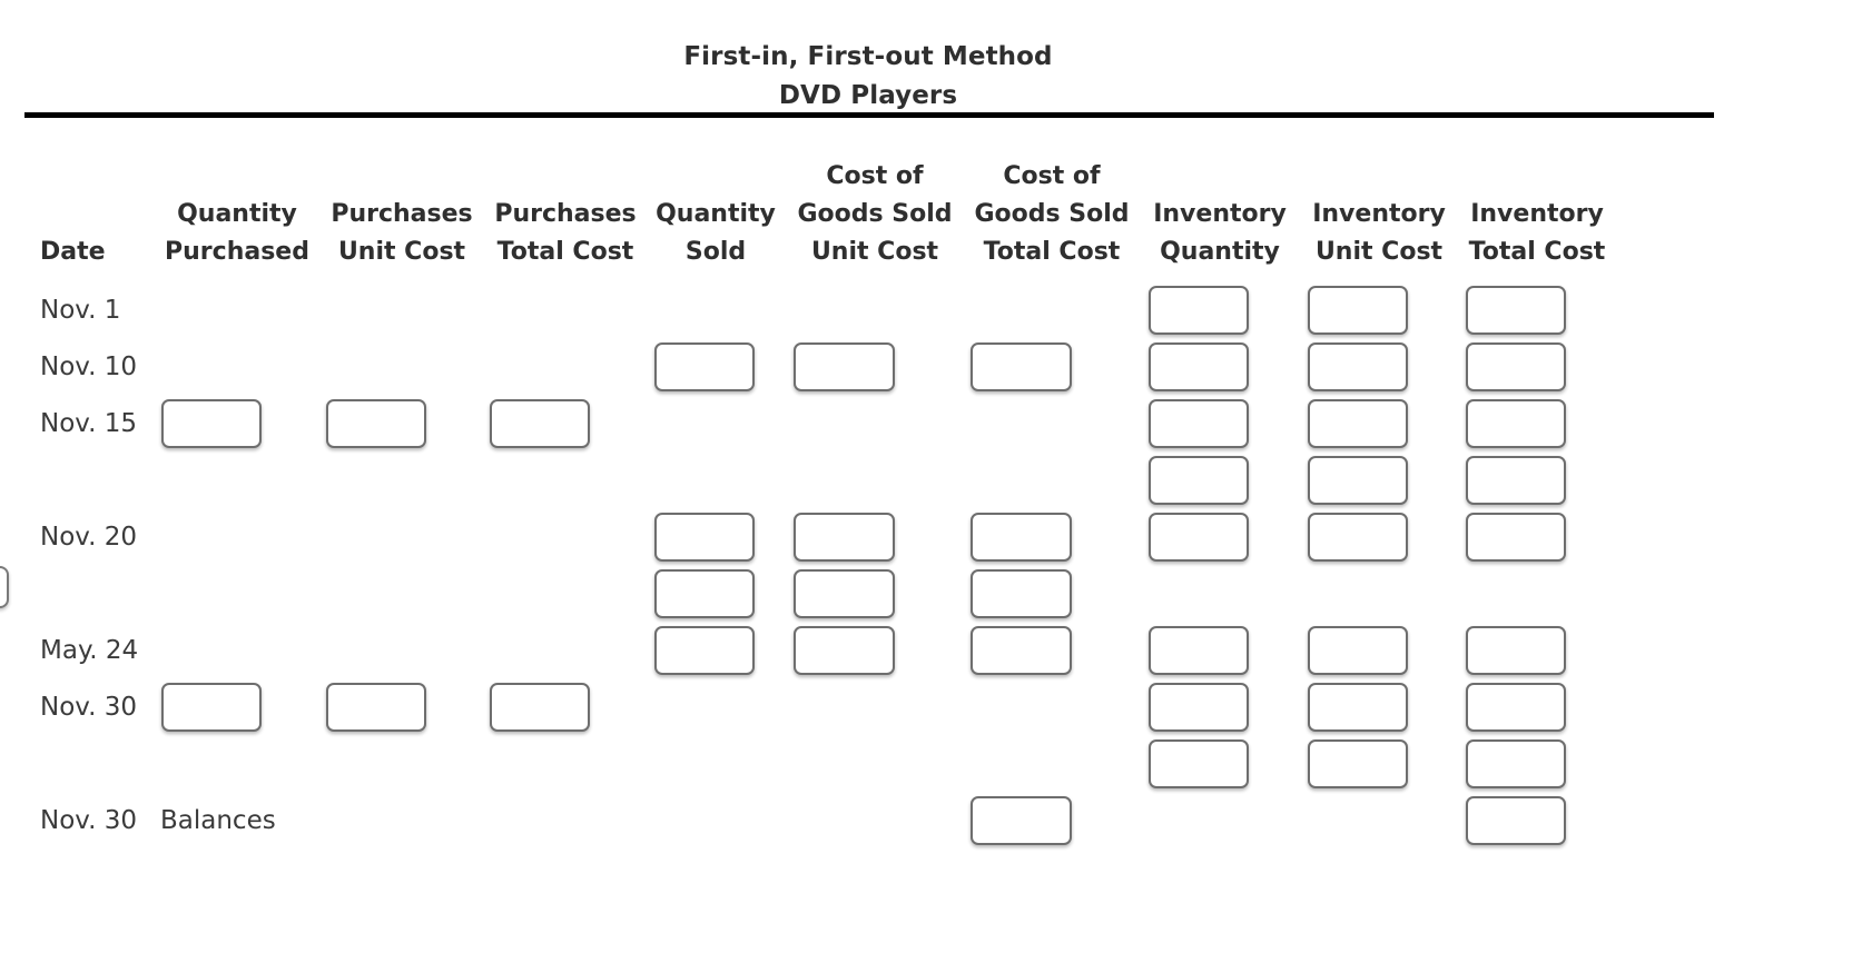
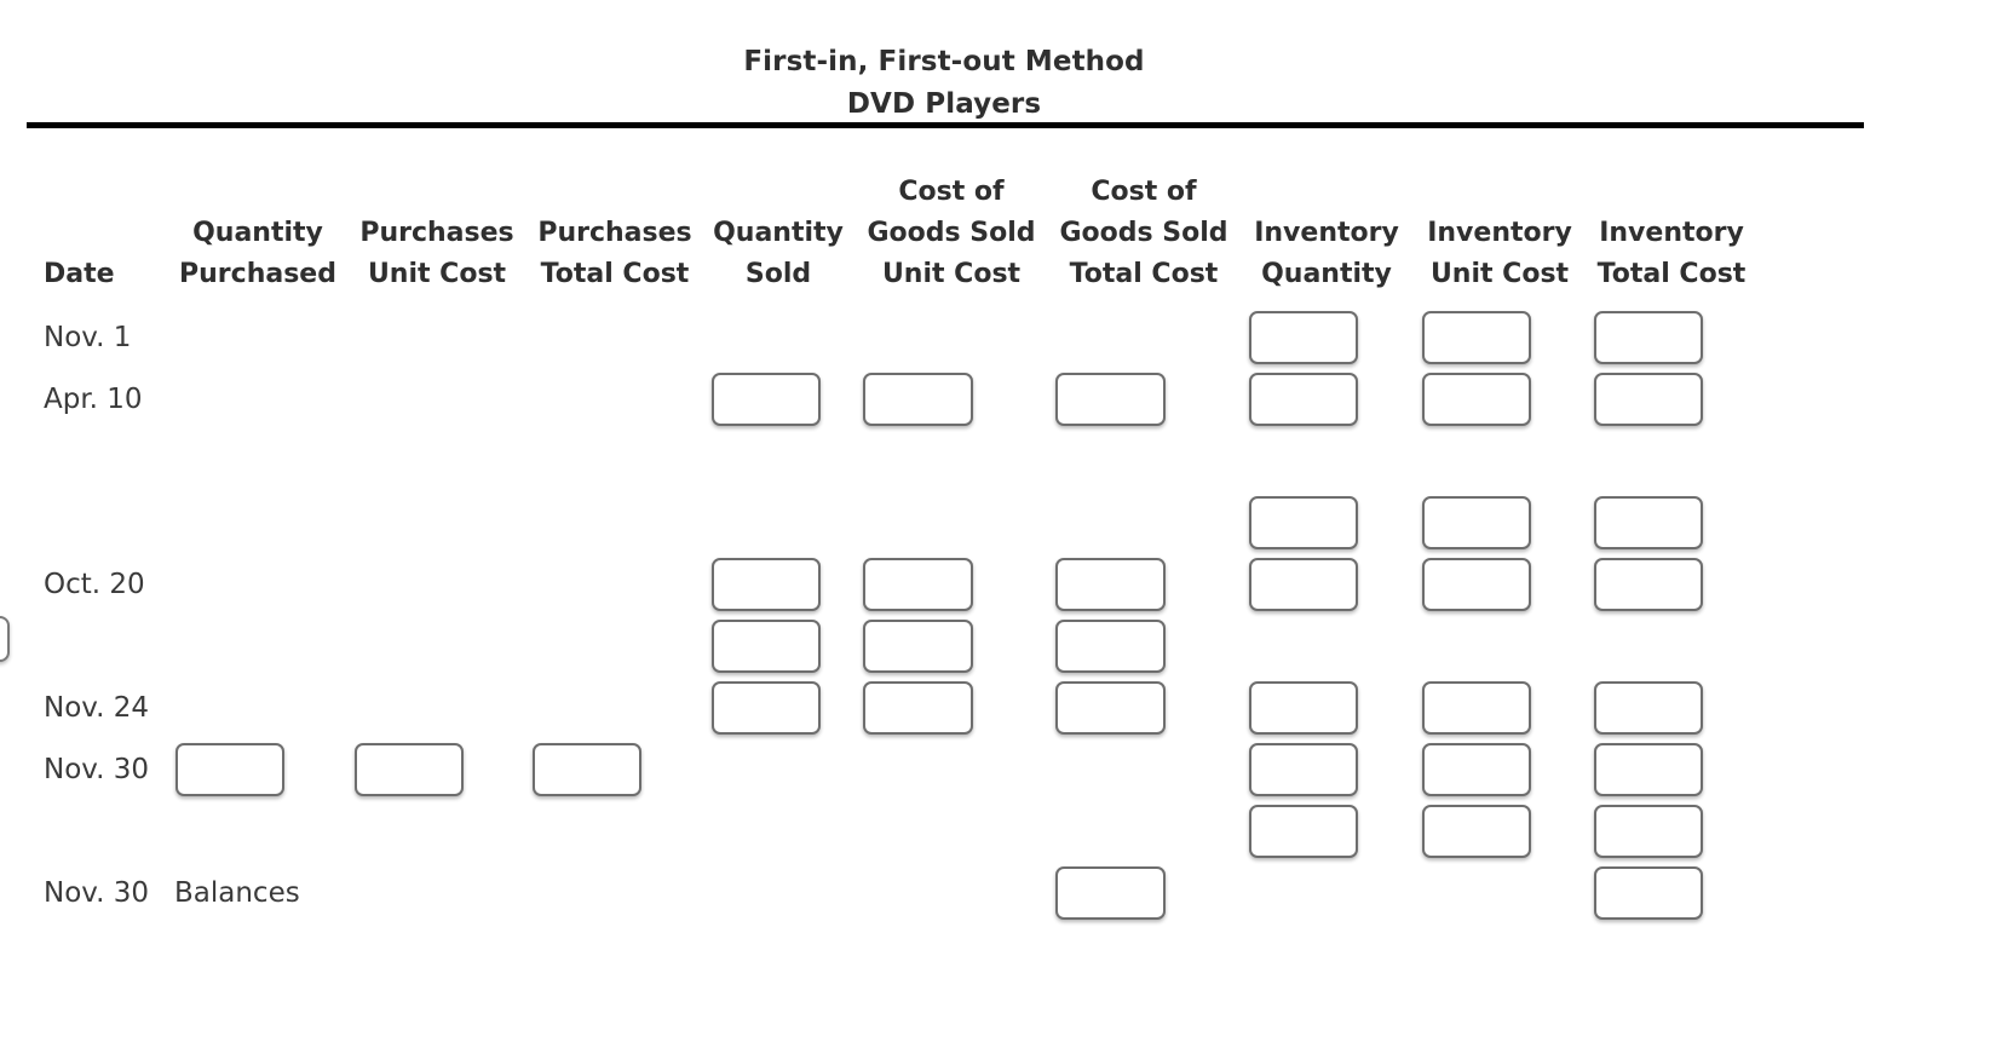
  First-in, First-out Method
  DVD Players
  Date
  Quantity
  Purchased
  Purchases
  Unit Cost
  Purchases
  Total Cost
  Quantity
  Sold
  Cost of
  Goods Sold
  Unit Cost
  Cost of
  Goods Sold
  Total Cost
  Inventory
  Quantity
  Inventory
  Unit Cost
  Inventory
  Total Cost
  Nov. 1
- Nov. 10
+ Apr. 10
- Nov. 15
- Nov. 20
+ Oct. 20
- May. 24
+ Nov. 24
  Nov. 30
  Nov. 30
  Balances
